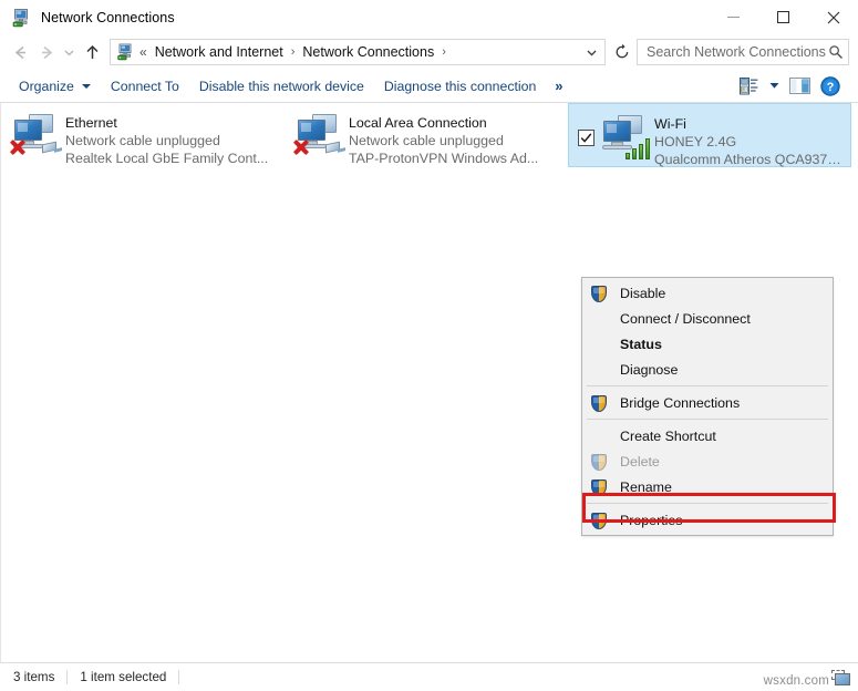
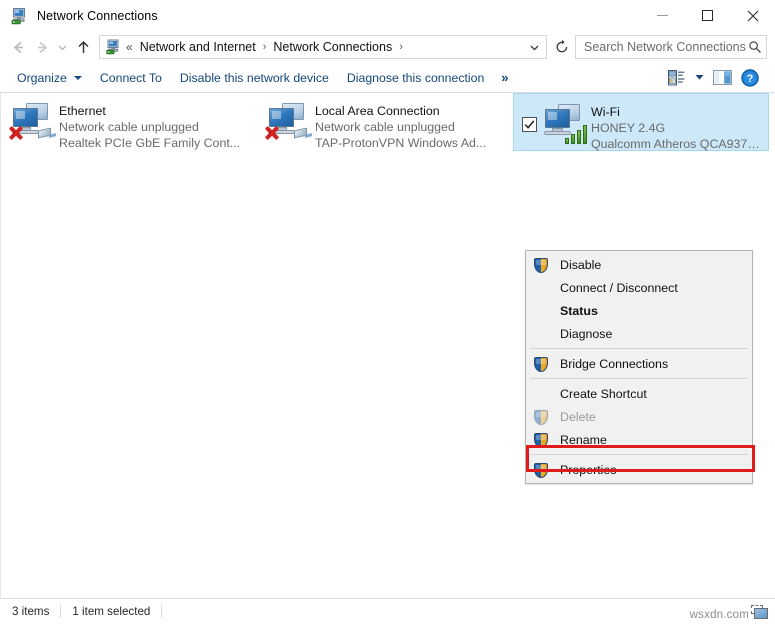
  Network Connections
  «
  Network and Internet
  ›
  Network Connections
  ›
  Search Network Connections
  Organize
  Connect To
  Disable this network device
  Diagnose this connection
  »
  ?
  Ethernet
  Network cable unplugged
- Realtek Local GbE Family Cont...
+ Realtek PCIe GbE Family Cont...
  Local Area Connection
  Network cable unplugged
  TAP-ProtonVPN Windows Ad...
  Wi-Fi
  HONEY 2.4G
  Qualcomm Atheros QCA9377...
  Disable
  Connect / Disconnect
  Status
  Diagnose
  Bridge Connections
  Create Shortcut
  Delete
  Rename
  Properties
  3 items
  1 item selected
  wsxdn.com
